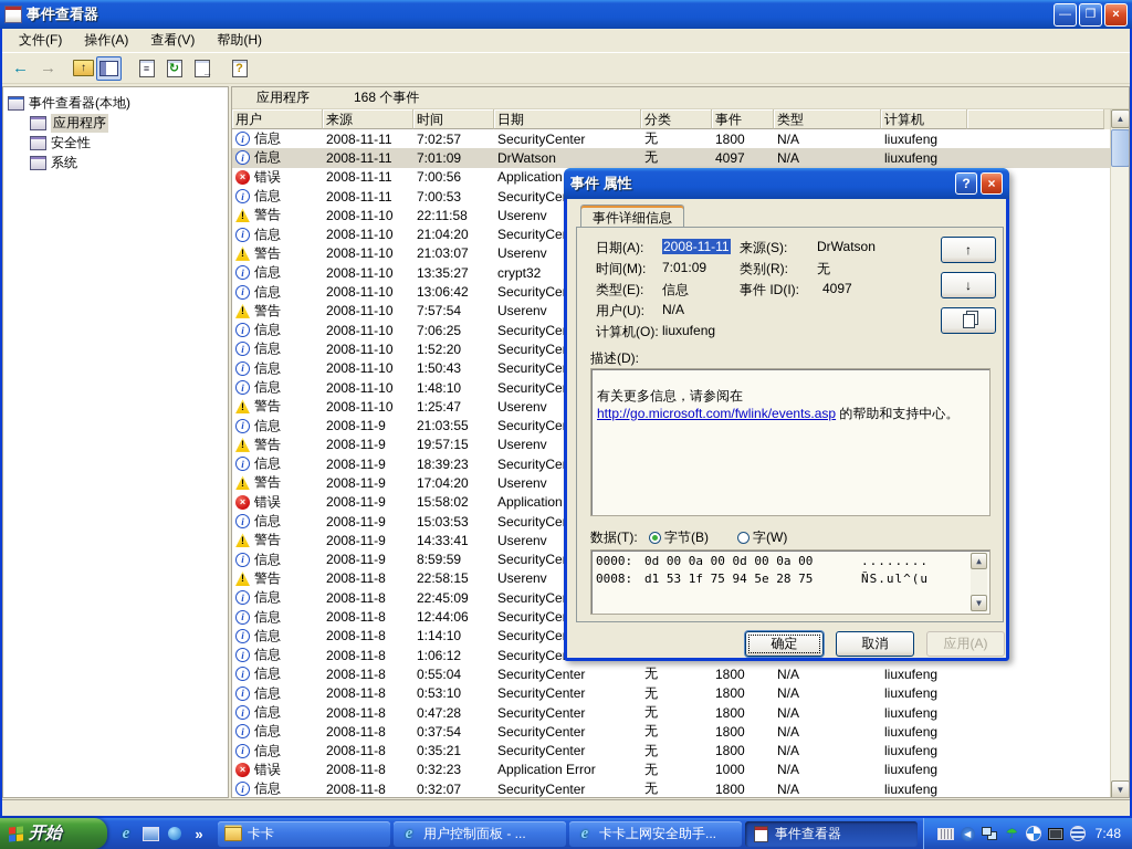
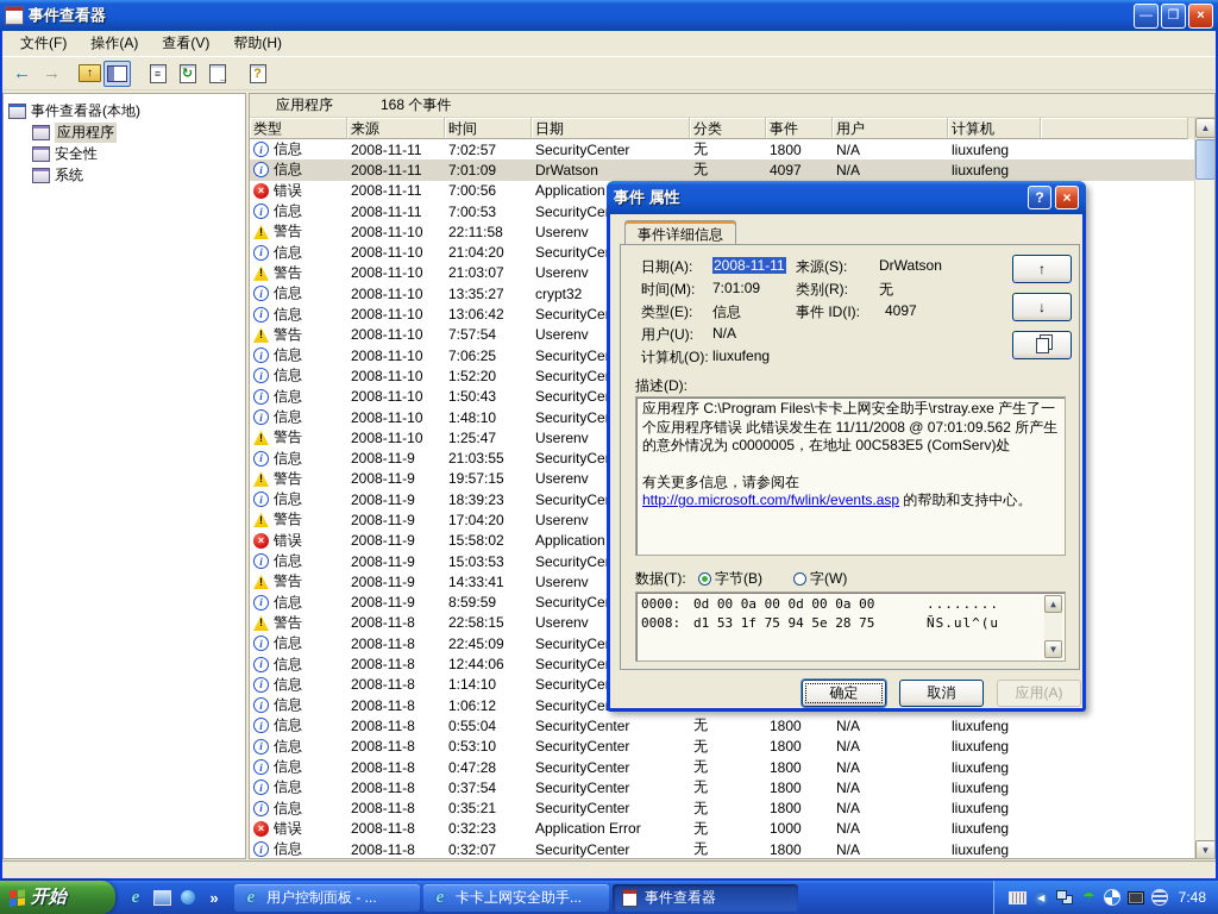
  事件查看器
  —
  ❐
  ×
  文件(F)
  操作(A)
  查看(V)
  帮助(H)
  事件查看器(本地)
  应用程序
  安全性
  系统
  应用程序
  168 个事件
- 用户
+ 类型
  来源
  时间
  日期
  分类
  事件
- 类型
+ 用户
  计算机
  i
  信息
  2008-11-11
  7:02:57
  SecurityCenter
  无
  1800
  N/A
  liuxufeng
  i
  信息
  2008-11-11
  7:01:09
  DrWatson
  无
  4097
  N/A
  liuxufeng
  ×
  错误
  2008-11-11
  7:00:56
  i
  信息
  2008-11-11
  7:00:53
  SecurityCe
  !
  警告
  2008-11-10
  22:11:58
  Userenv
  i
  信息
  2008-11-10
  21:04:20
  SecurityCe
  !
  警告
  2008-11-10
  21:03:07
  Userenv
  i
  信息
  2008-11-10
  13:35:27
  crypt32
  i
  信息
  2008-11-10
  13:06:42
  SecurityCe
  !
  警告
  2008-11-10
  7:57:54
  Userenv
  i
  信息
  2008-11-10
  7:06:25
  SecurityCe
  i
  信息
  2008-11-10
  1:52:20
  SecurityCe
  i
  信息
  2008-11-10
  1:50:43
  SecurityCe
  i
  信息
  2008-11-10
  1:48:10
  SecurityCe
  !
  警告
  2008-11-10
  1:25:47
  Userenv
  i
  信息
  2008-11-9
  21:03:55
  SecurityCe
  !
  警告
  2008-11-9
  19:57:15
  Userenv
  i
  信息
  2008-11-9
  18:39:23
  SecurityCe
  !
  警告
  2008-11-9
  17:04:20
  Userenv
  ×
  错误
  2008-11-9
  15:58:02
  i
  信息
  2008-11-9
  15:03:53
  SecurityCe
  !
  警告
  2008-11-9
  14:33:41
  Userenv
  i
  信息
  2008-11-9
  8:59:59
  SecurityCe
  !
  警告
  2008-11-8
  22:58:15
  Userenv
  i
  信息
  2008-11-8
  22:45:09
  SecurityCe
  i
  信息
  2008-11-8
  12:44:06
  SecurityCe
  i
  信息
  2008-11-8
  1:14:10
  SecurityCe
  i
  信息
  2008-11-8
  1:06:12
  SecurityCe
  i
  信息
  2008-11-8
  0:55:04
  SecurityCenter
  无
  1800
  N/A
  liuxufeng
  i
  信息
  2008-11-8
  0:53:10
  SecurityCenter
  无
  1800
  N/A
  liuxufeng
  i
  信息
  2008-11-8
  0:47:28
  SecurityCenter
  无
  1800
  N/A
  liuxufeng
  i
  信息
  2008-11-8
  0:37:54
  SecurityCenter
  无
  1800
  N/A
  liuxufeng
  i
  信息
  2008-11-8
  0:35:21
  SecurityCenter
  无
  1800
  N/A
  liuxufeng
  ×
  错误
  2008-11-8
  0:32:23
  Application Error
  无
  1000
  N/A
  liuxufeng
  i
  信息
  2008-11-8
  0:32:07
  SecurityCenter
  无
  1800
  N/A
  liuxufeng
  ▲
  ▼
  事件 属性
  ?
  ×
  事件详细信息
  日期(A):
  2008-11-11
  来源(S):
  DrWatson
  时间(M):
  7:01:09
  类别(R):
  无
  类型(E):
  信息
  事件 ID(I):
  4097
  用户(U):
  N/A
  计算机(O):
  liuxufeng
  ↑
  ↓
  描述(D):
+ 应用程序 C:\Program Files\卡卡上网安全助手\rstray.exe 产生了一个应用程序错误 此错误发生在 11/11/2008 @ 07:01:09.562 所产生的意外情况为 c0000005，在地址 00C583E5 (ComServ)处
  有关更多信息，请参阅在
  http://go.microsoft.com/fwlink/events.asp 的帮助和支持中心。
  数据(T):
  字节(B)
  字(W)
  0000: 0d 00 0a 00 0d 00 0a 00 ........
  0008: d1 53 1f 75 94 5e 28 75 ÑS.ul^(u
  ▲
  ▼
  确定
  取消
  应用(A)
  开始
- 卡卡
  用户控制面板 - ...
  卡卡上网安全助手...
  事件查看器
  7:48
